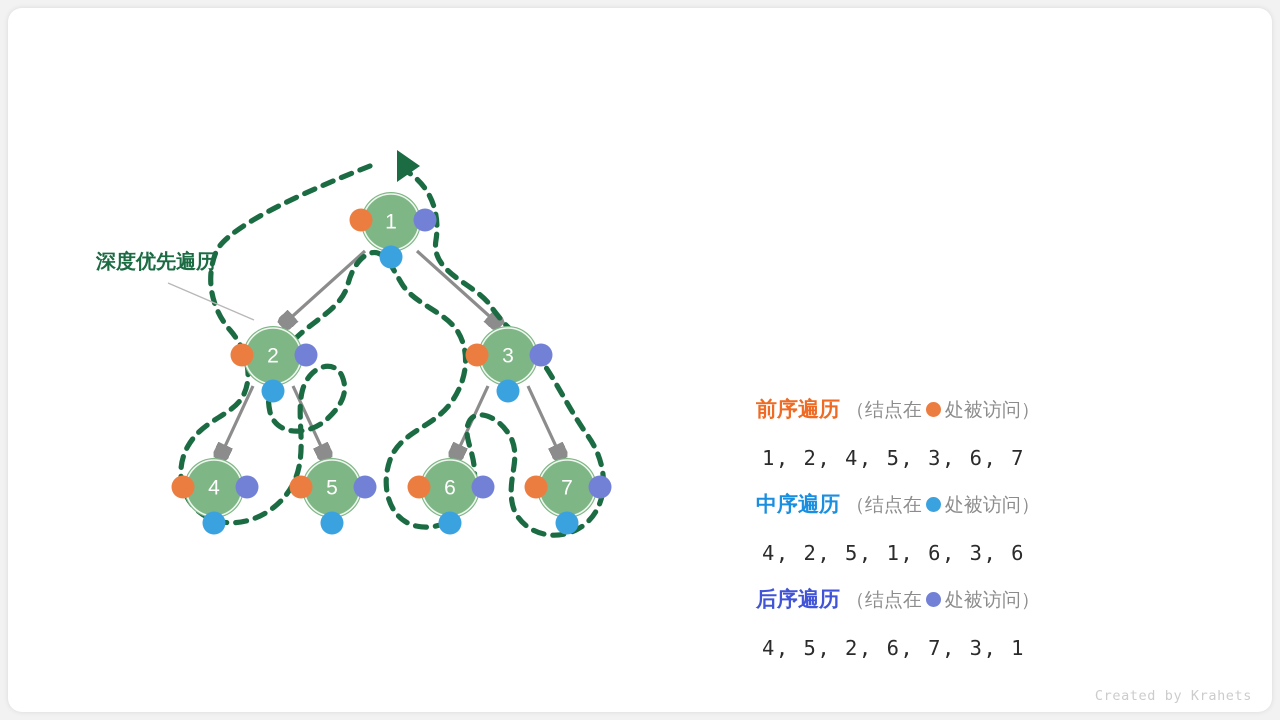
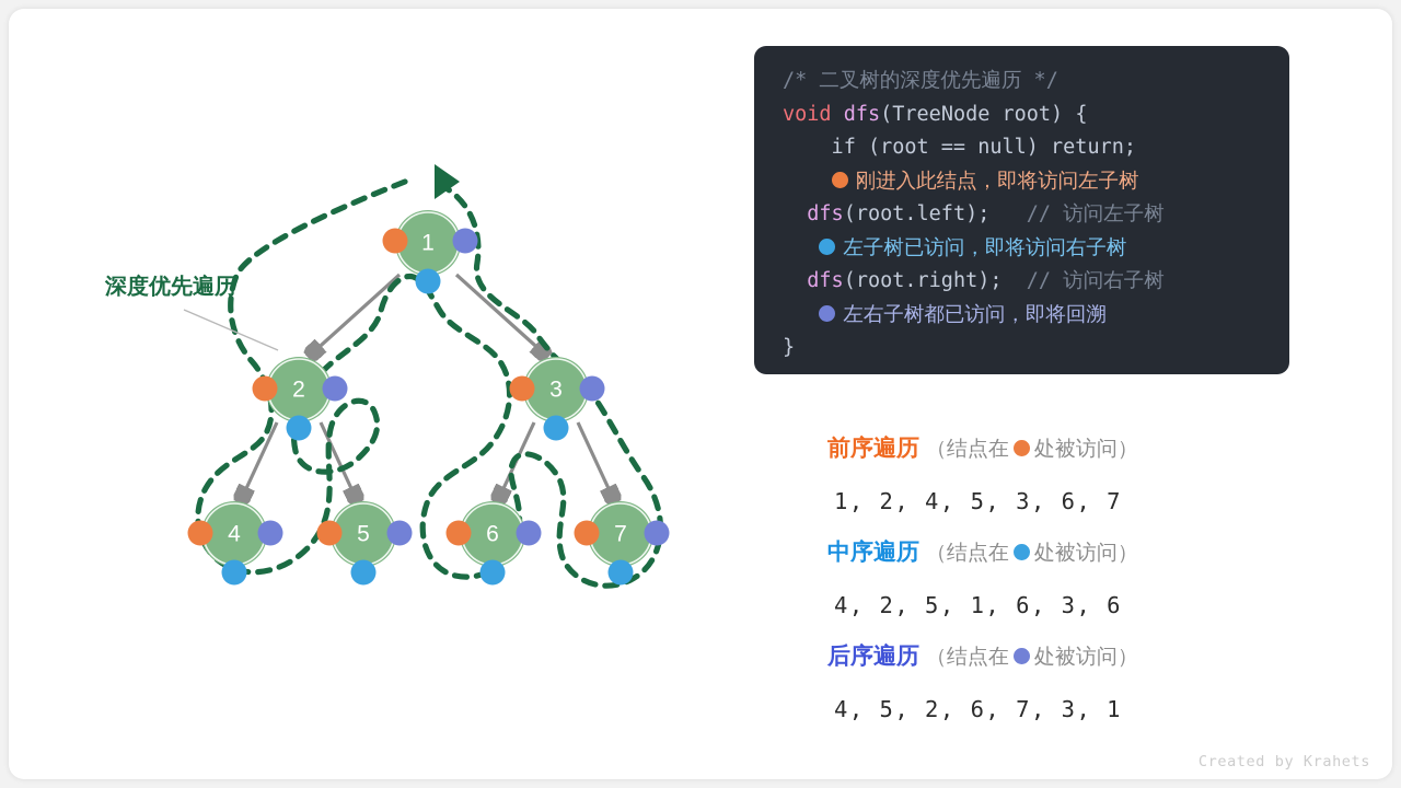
  1
  2
  3
  4
  5
  6
  7
  深度优先遍历
+ /* 二叉树的深度优先遍历 */
+ void dfs(TreeNode root) {
+ if (root == null) return;
+ 刚进入此结点，即将访问左子树
+ dfs(root.left); // 访问左子树
+ 左子树已访问，即将访问右子树
+ dfs(root.right); // 访问右子树
+ 左右子树都已访问，即将回溯
+ }
  前序遍历 （结点在 处被访问）
  1, 2, 4, 5, 3, 6, 7
  中序遍历 （结点在 处被访问）
  4, 2, 5, 1, 6, 3, 6
  后序遍历 （结点在 处被访问）
  4, 5, 2, 6, 7, 3, 1
  Created by Krahets
